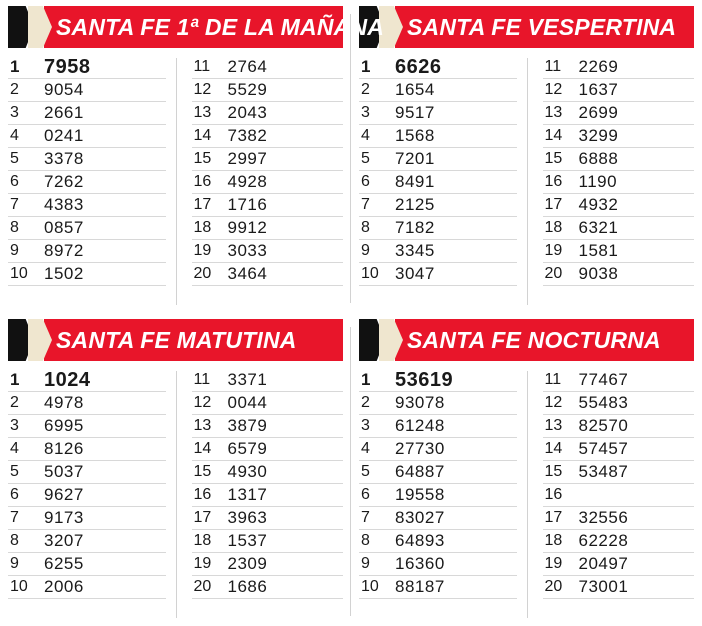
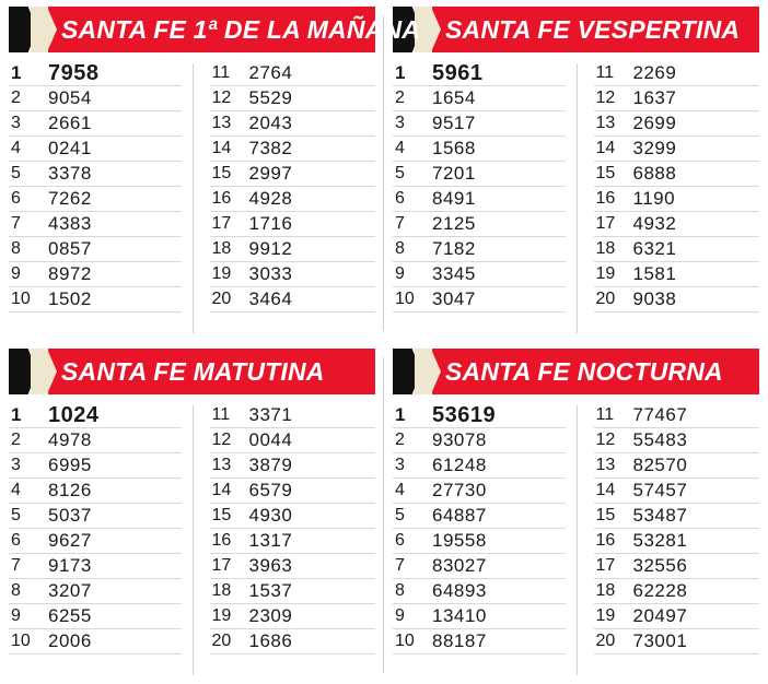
  SANTA FE 1ª DE LA MAÑANA
  1
  7958
  2
  9054
  3
  2661
  4
  0241
  5
  3378
  6
  7262
  7
  4383
  8
  0857
  9
  8972
  10
  1502
  11
  2764
  12
  5529
  13
  2043
  14
  7382
  15
  2997
  16
  4928
  17
  1716
  18
  9912
  19
  3033
  20
  3464
  SANTA FE VESPERTINA
  1
- 6626
+ 5961
  2
  1654
  3
  9517
  4
  1568
  5
  7201
  6
  8491
  7
  2125
  8
  7182
  9
  3345
  10
  3047
  11
  2269
  12
  1637
  13
  2699
  14
  3299
  15
  6888
  16
  1190
  17
  4932
  18
  6321
  19
  1581
  20
  9038
  SANTA FE MATUTINA
  1
  1024
  2
  4978
  3
  6995
  4
  8126
  5
  5037
  6
  9627
  7
  9173
  8
  3207
  9
  6255
  10
  2006
  11
  3371
  12
  0044
  13
  3879
  14
  6579
  15
  4930
  16
  1317
  17
  3963
  18
  1537
  19
  2309
  20
  1686
  SANTA FE NOCTURNA
  1
  53619
  2
  93078
  3
  61248
  4
  27730
  5
  64887
  6
  19558
  7
  83027
  8
  64893
  9
- 16360
+ 13410
  10
  88187
  11
  77467
  12
  55483
  13
  82570
  14
  57457
  15
  53487
  16
+ 53281
  17
  32556
  18
  62228
  19
  20497
  20
  73001
